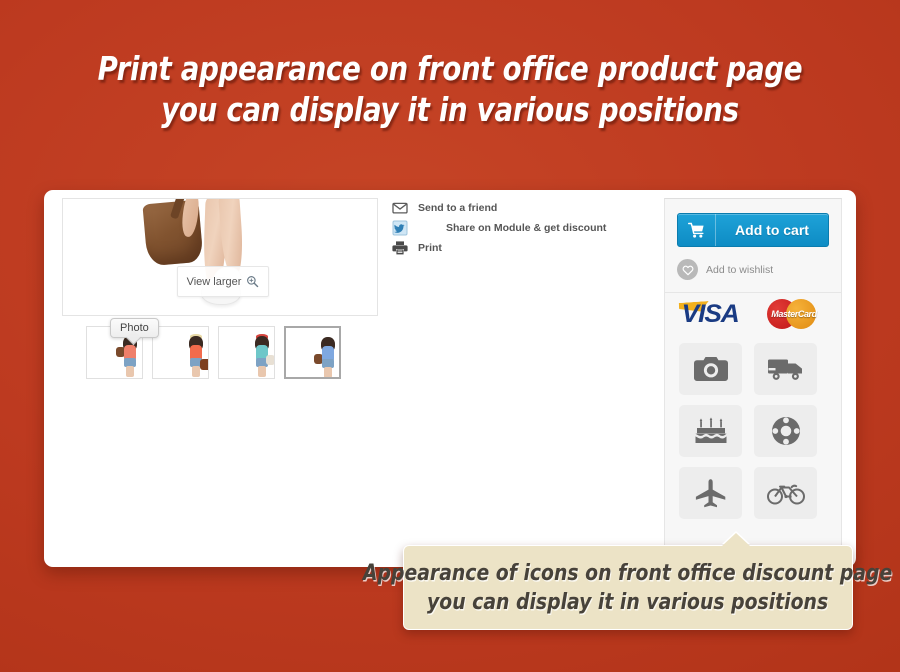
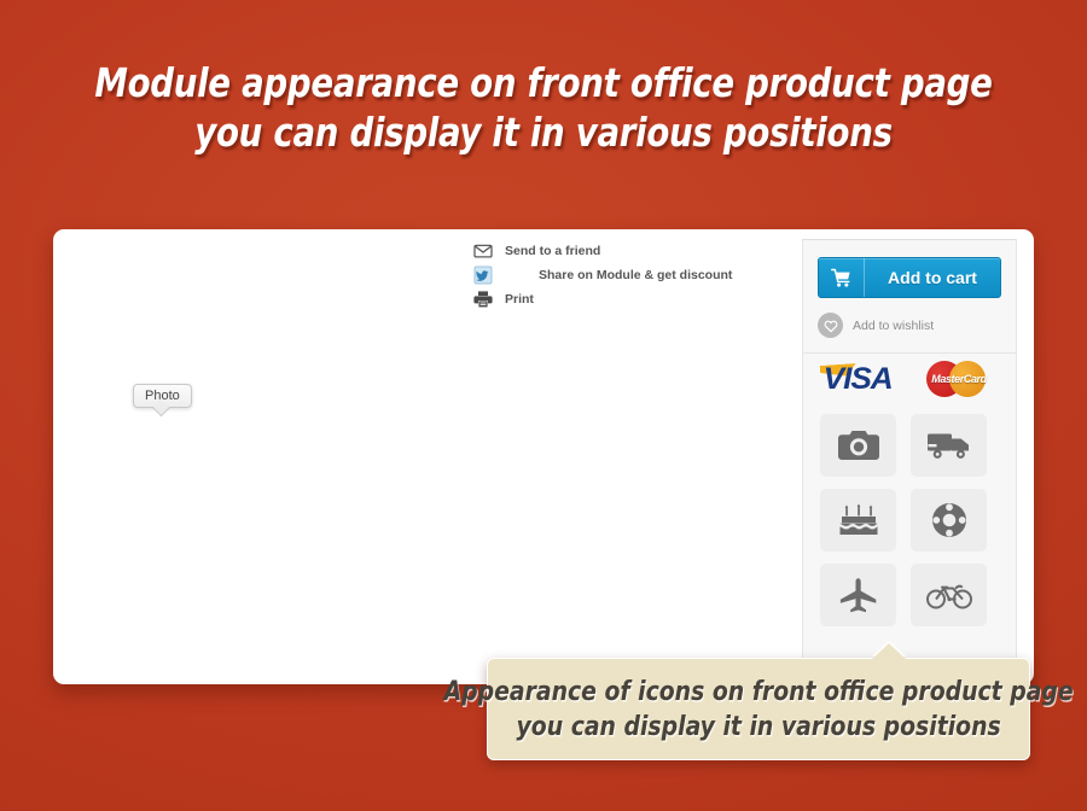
- Print appearance on front office product page
+ Module appearance on front office product page
  you can display it in various positions
- View larger
  Send to a friend
  Share on Module & get discount
  Print
  Add to cart
  Add to wishlist
  VISA
  MasterCard
  Photo
- Appearance of icons on front office discount page
+ Appearance of icons on front office product page
  you can display it in various positions
